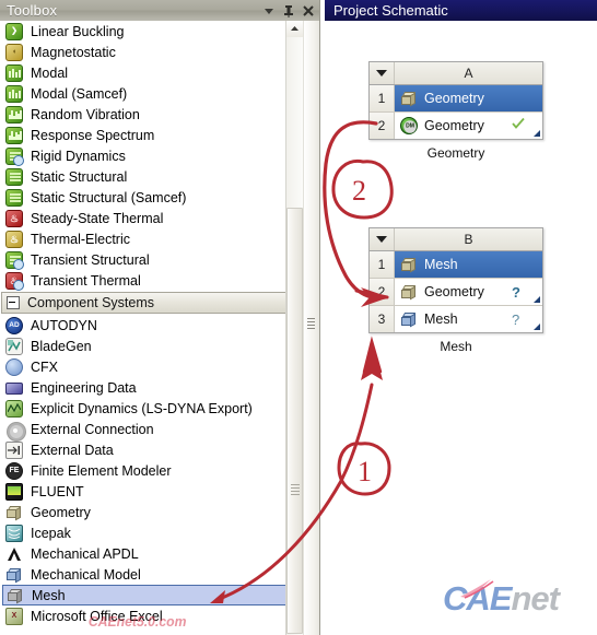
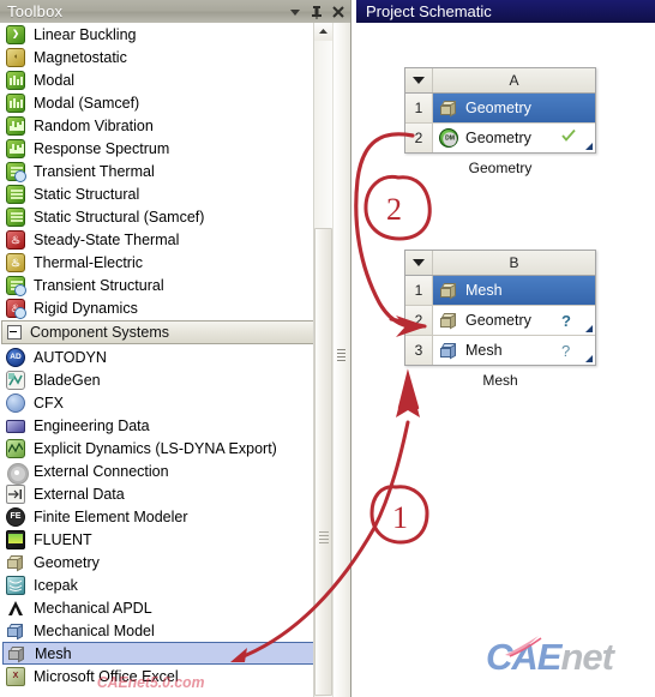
  Toolbox
  Linear Buckling
  Magnetostatic
  Modal
  Modal (Samcef)
  Random Vibration
  Response Spectrum
- Rigid Dynamics
+ Transient Thermal
  Static Structural
  Static Structural (Samcef)
  ♨
  Steady-State Thermal
  ♨
  Thermal-Electric
  Transient Structural
- Transient Thermal
+ Rigid Dynamics
  Component Systems
  AUTODYN
  BladeGen
  CFX
  Engineering Data
  Explicit Dynamics (LS-DYNA Export)
  External Connection
  External Data
  Finite Element Modeler
  FLUENT
  Geometry
  Icepak
  Mechanical APDL
  Mechanical Model
  Mesh
  Microsoft Office Excel
  Project Schematic
  A
  1
  Geometry
  2
  Geometry
  Geometry
  B
  1
  Mesh
  2
  Geometry
  ?
  3
  Mesh
  ?
  Mesh
  CAEnet
  CAEnet5.0.com
  2
  1
